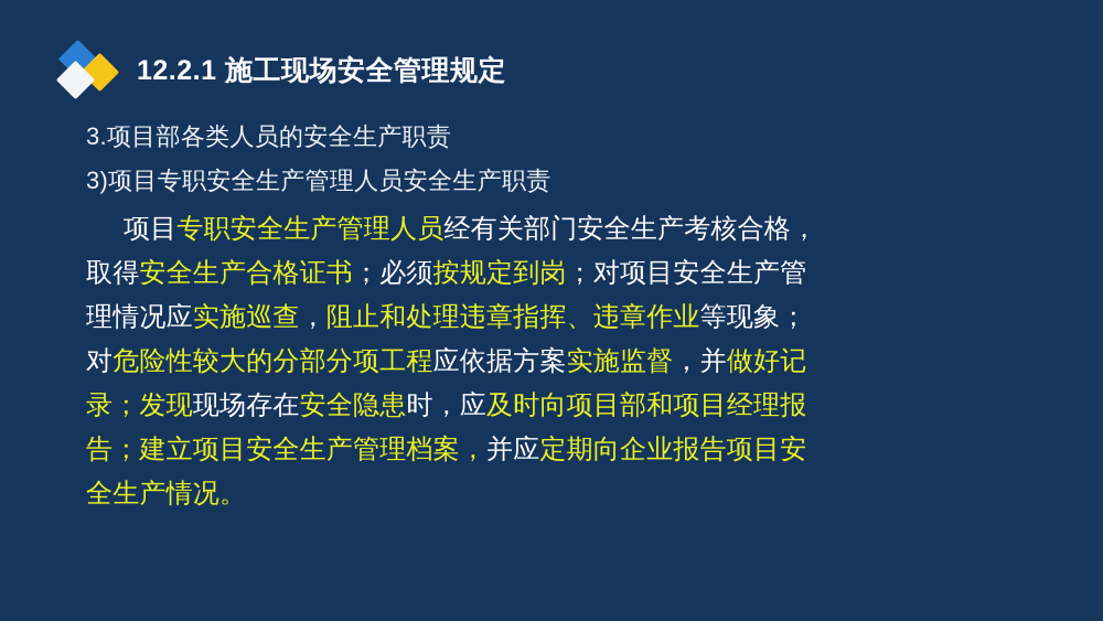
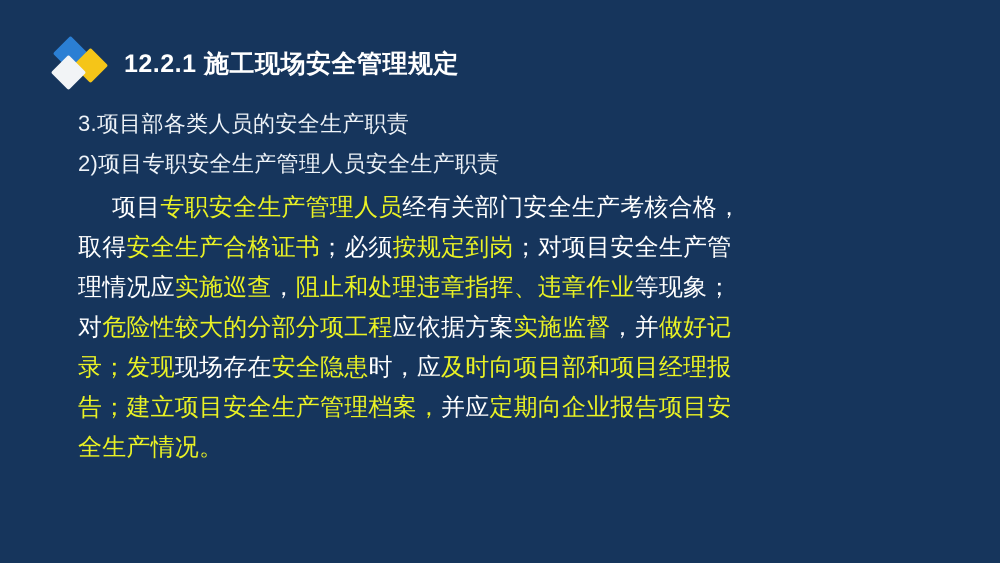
  12.2.1 施工现场安全管理规定
  3.项目部各类人员的安全生产职责
- 3)项目专职安全生产管理人员安全生产职责
+ 2)项目专职安全生产管理人员安全生产职责
  项目专职安全生产管理人员经有关部门安全生产考核合格，
  取得安全生产合格证书；必须按规定到岗；对项目安全生产管
  理情况应实施巡查，阻止和处理违章指挥、违章作业等现象；
  对危险性较大的分部分项工程应依据方案实施监督，并做好记
  录；发现现场存在安全隐患时，应及时向项目部和项目经理报
  告；建立项目安全生产管理档案，并应定期向企业报告项目安
  全生产情况。
